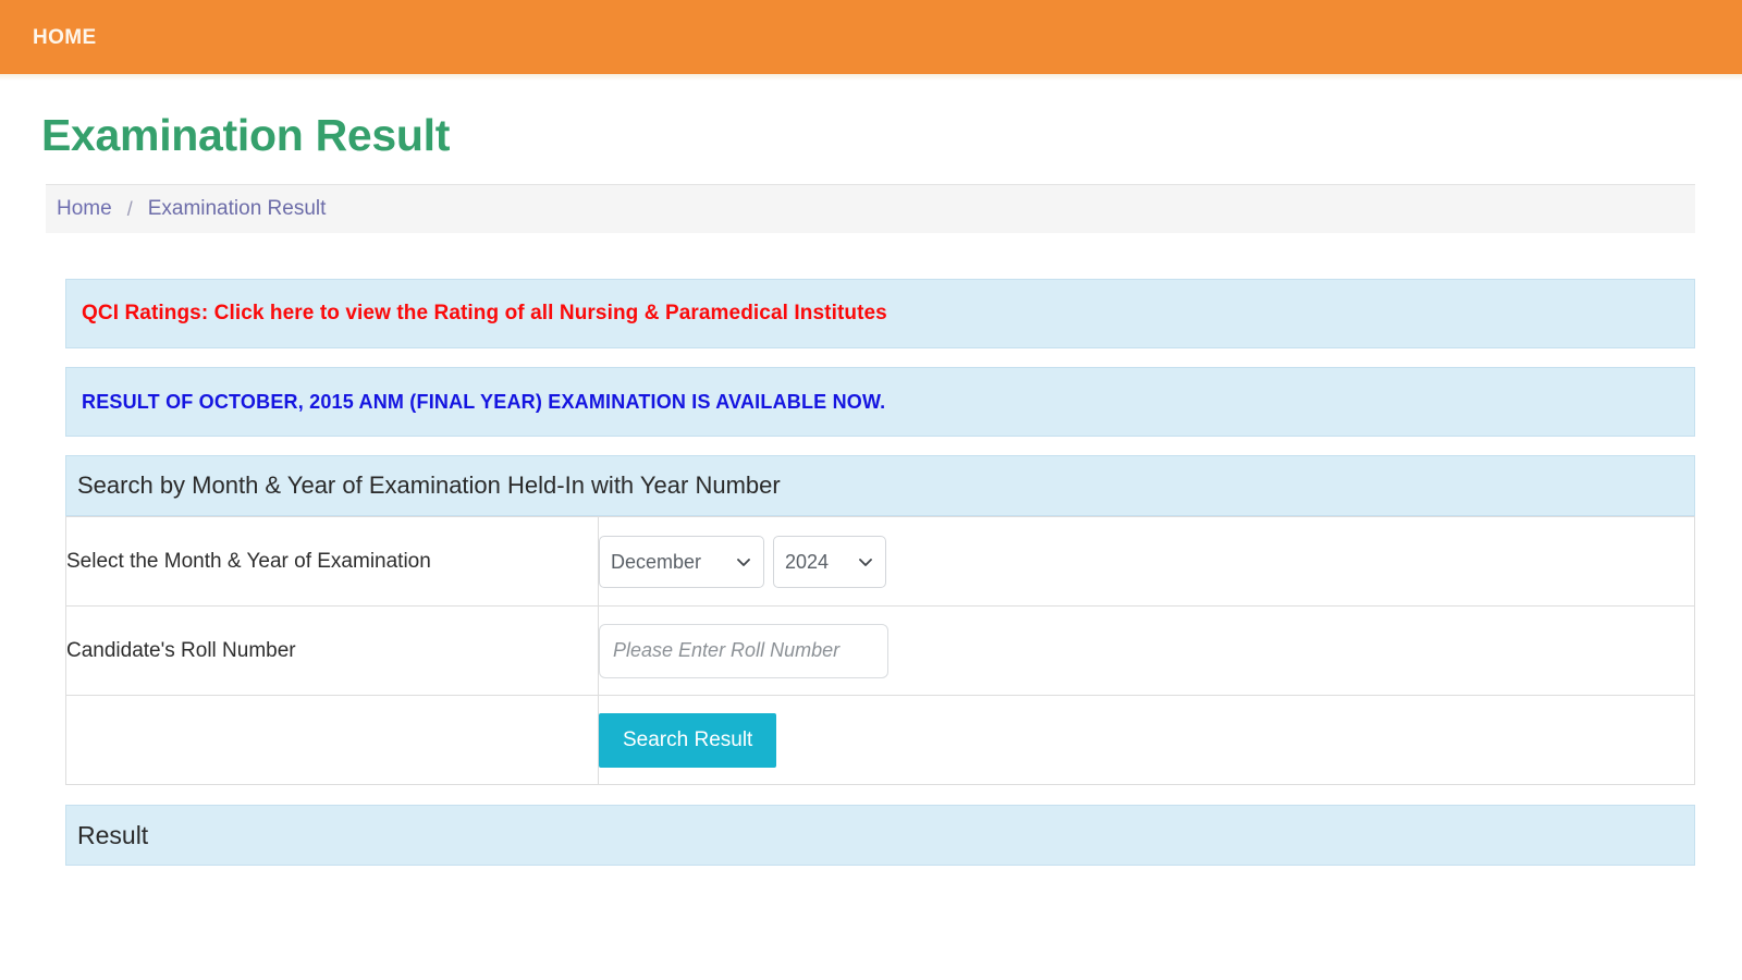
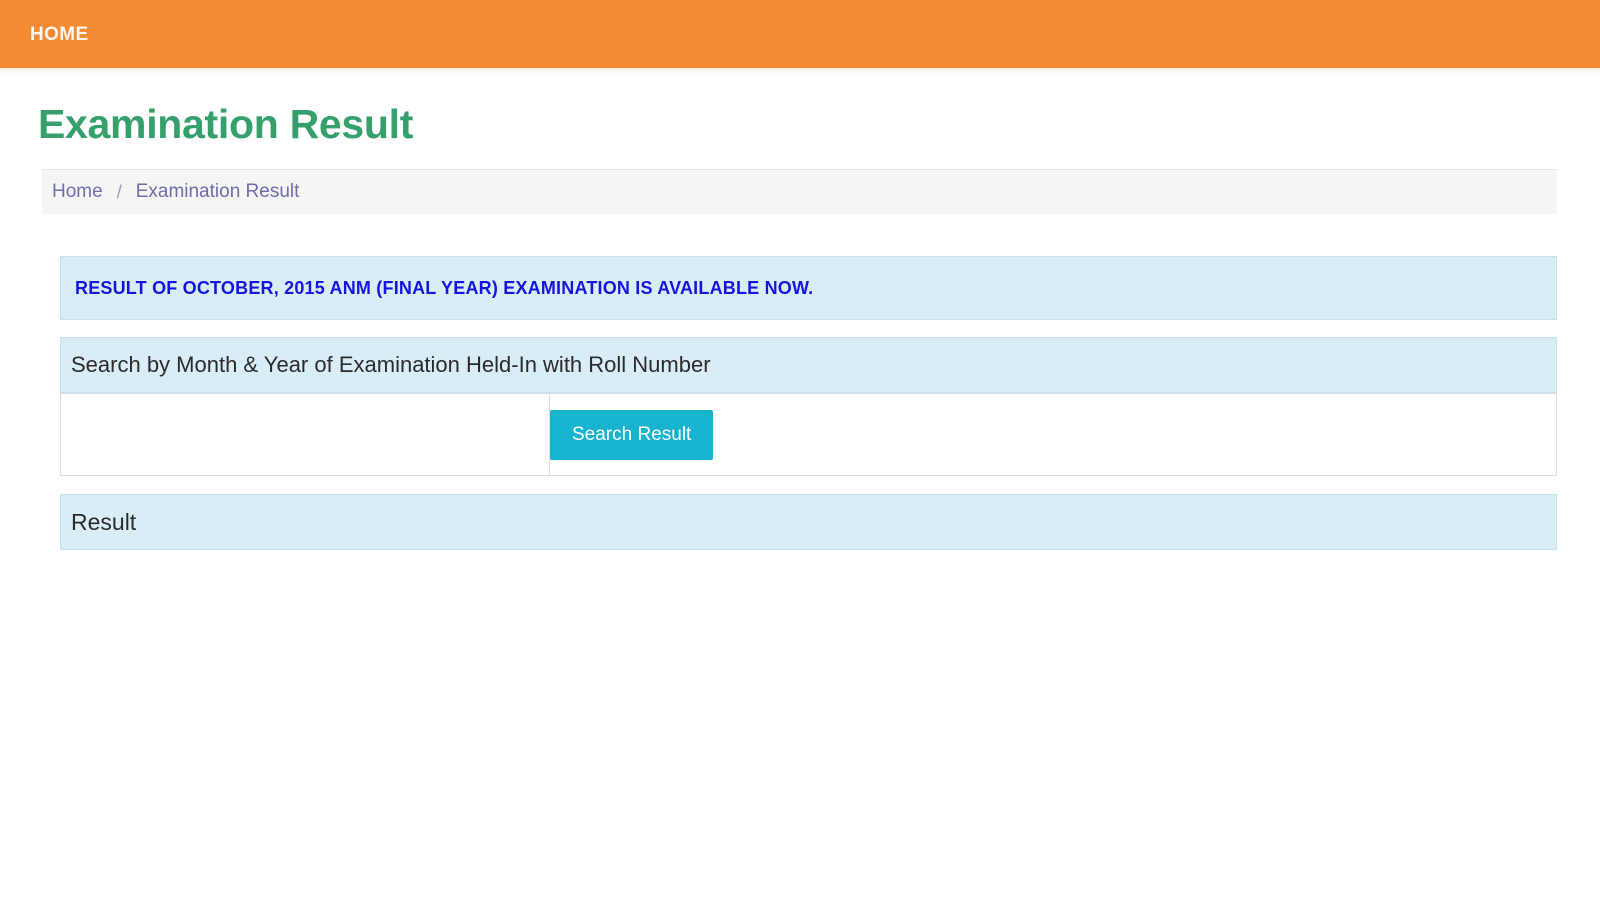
  HOME
  Examination Result
  Home
  /
  Examination Result
- QCI Ratings: Click here to view the Rating of all Nursing & Paramedical Institutes
  RESULT OF OCTOBER, 2015 ANM (FINAL YEAR) EXAMINATION IS AVAILABLE NOW.
- Search by Month & Year of Examination Held-In with Year Number
+ Search by Month & Year of Examination Held-In with Roll Number
- Select the Month & Year of Examination	December 2024
- Candidate's Roll Number	Please Enter Roll Number
  	Search Result
  Result
